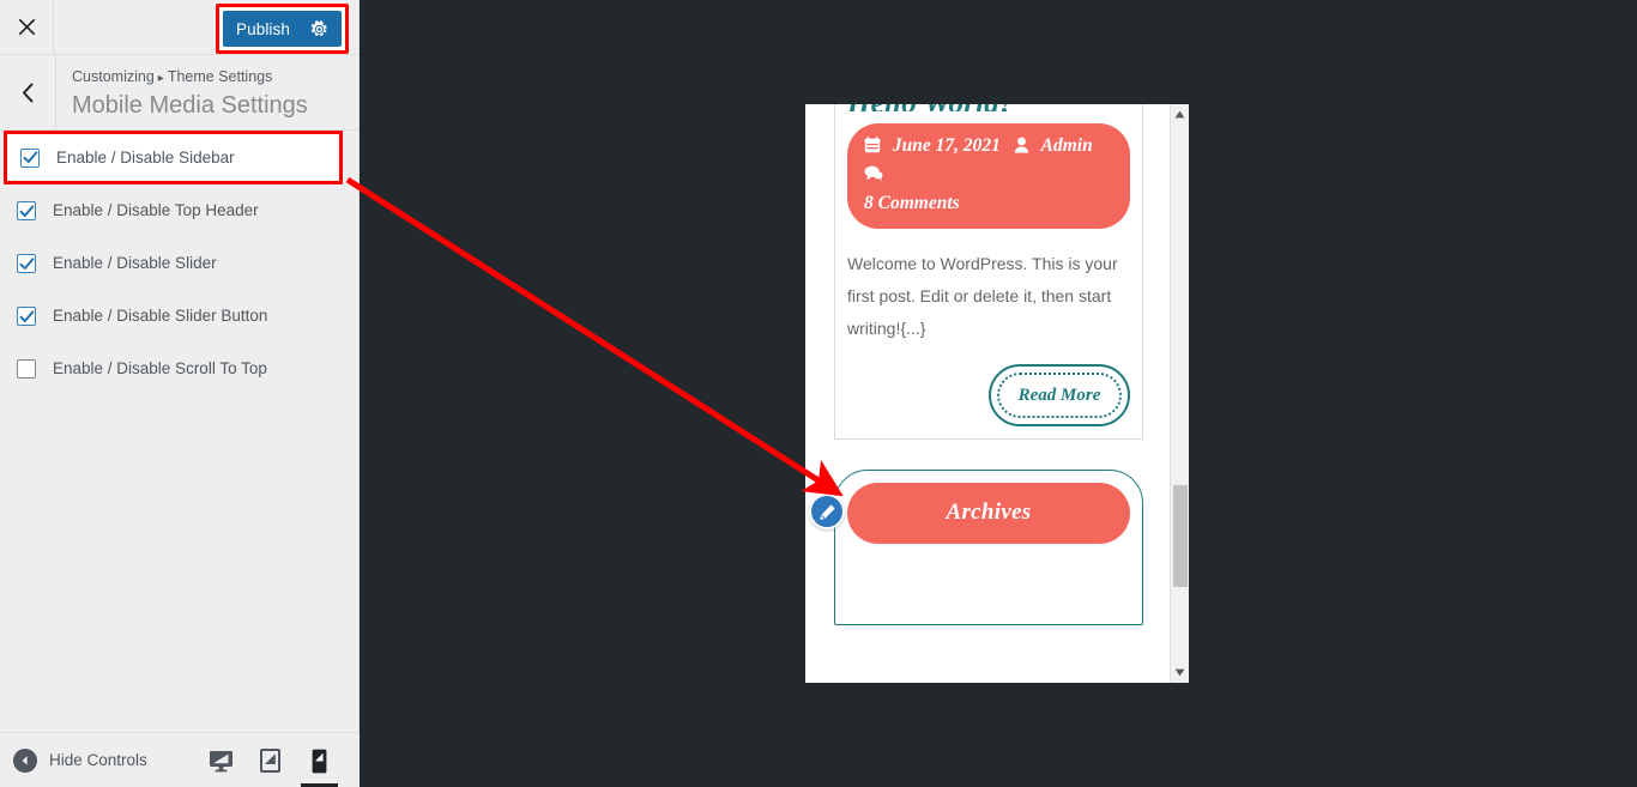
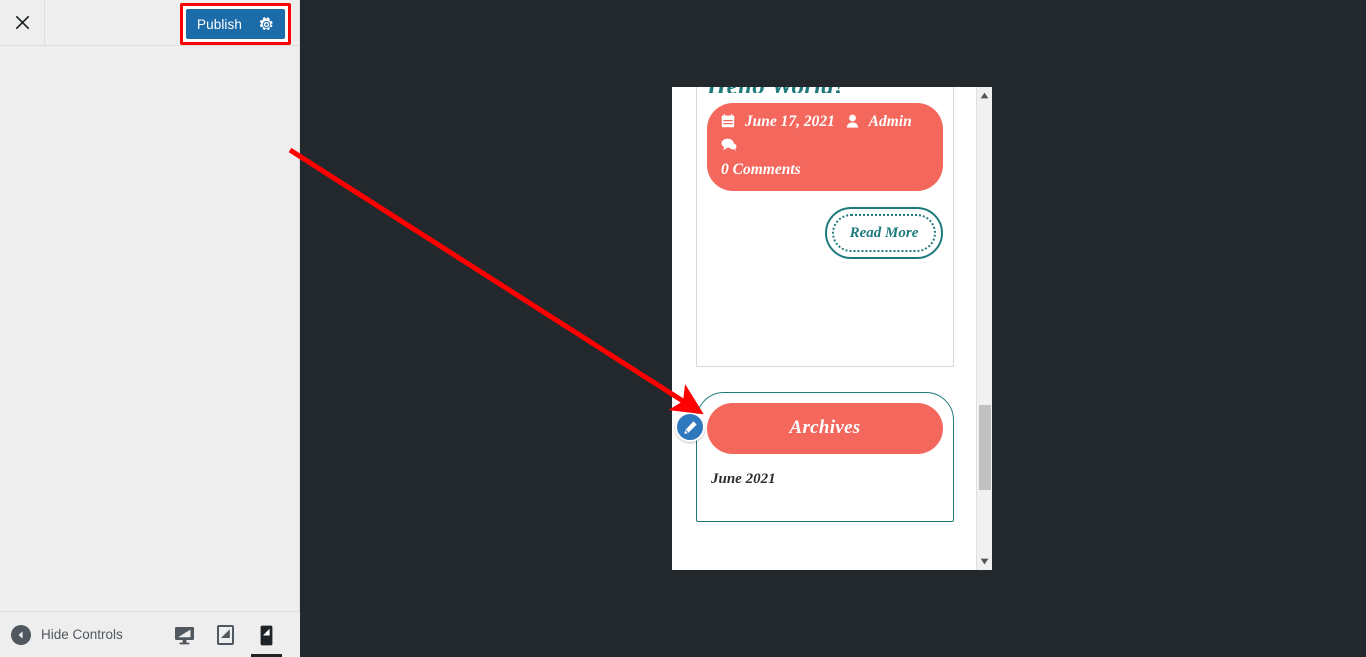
  Publish
- Customizing ▸ Theme Settings
- Mobile Media Settings
- Enable / Disable Sidebar
- Enable / Disable Top Header
- Enable / Disable Slider
- Enable / Disable Slider Button
- Enable / Disable Scroll To Top
  Hide Controls
  Hello World!
  June 17, 2021 Admin
- 8 Comments
+ 0 Comments
- Welcome to WordPress. This is your first post. Edit or delete it, then start writing!{...}
  Read More
  Archives
+ June 2021
